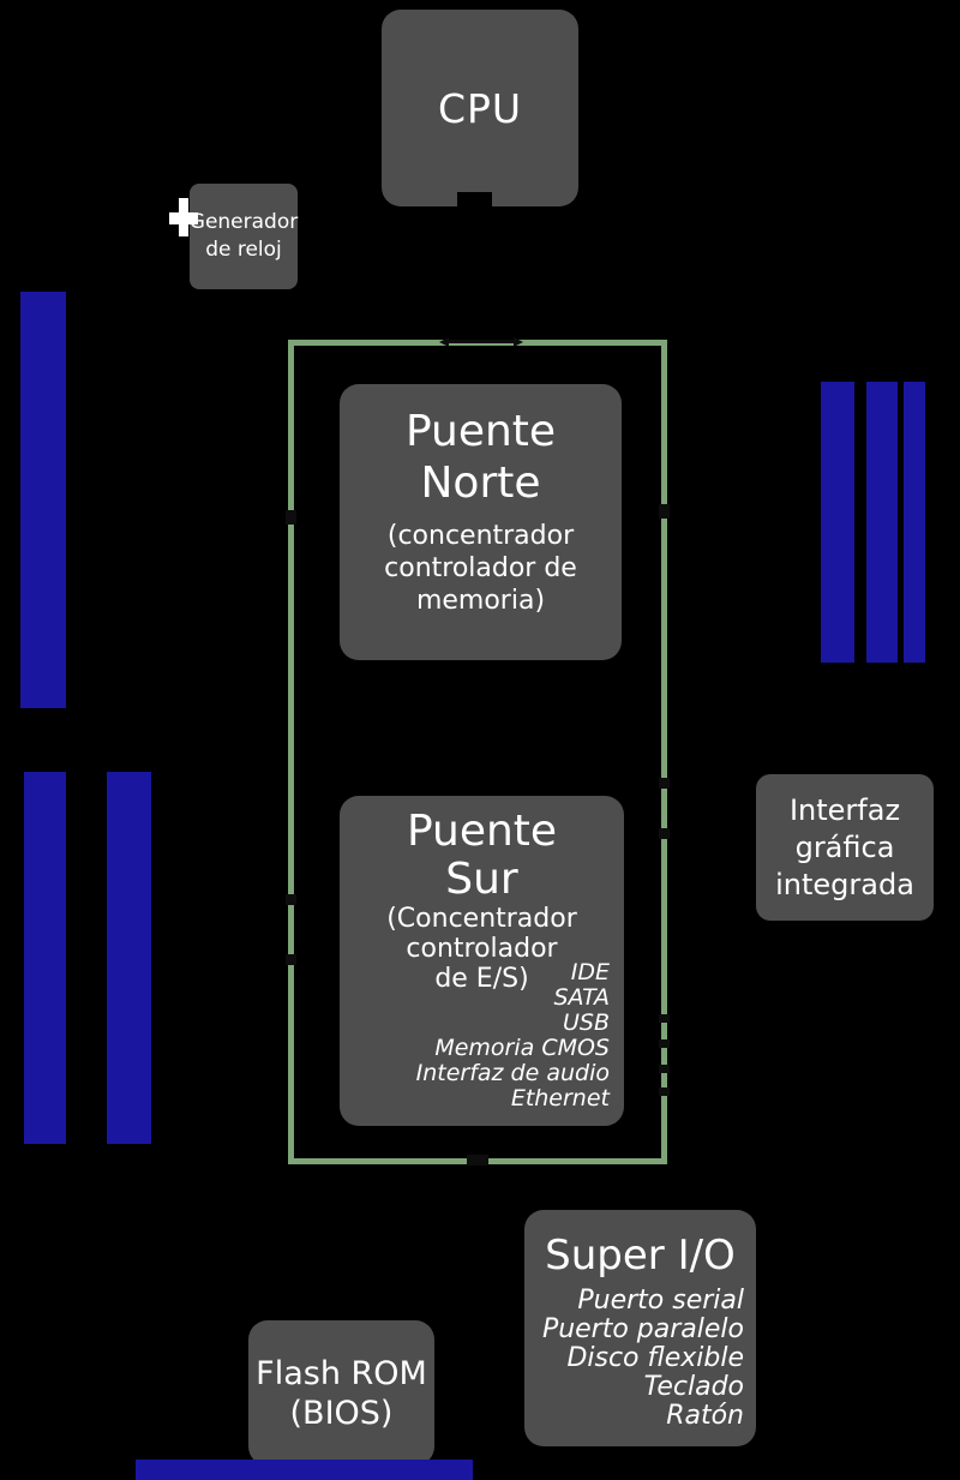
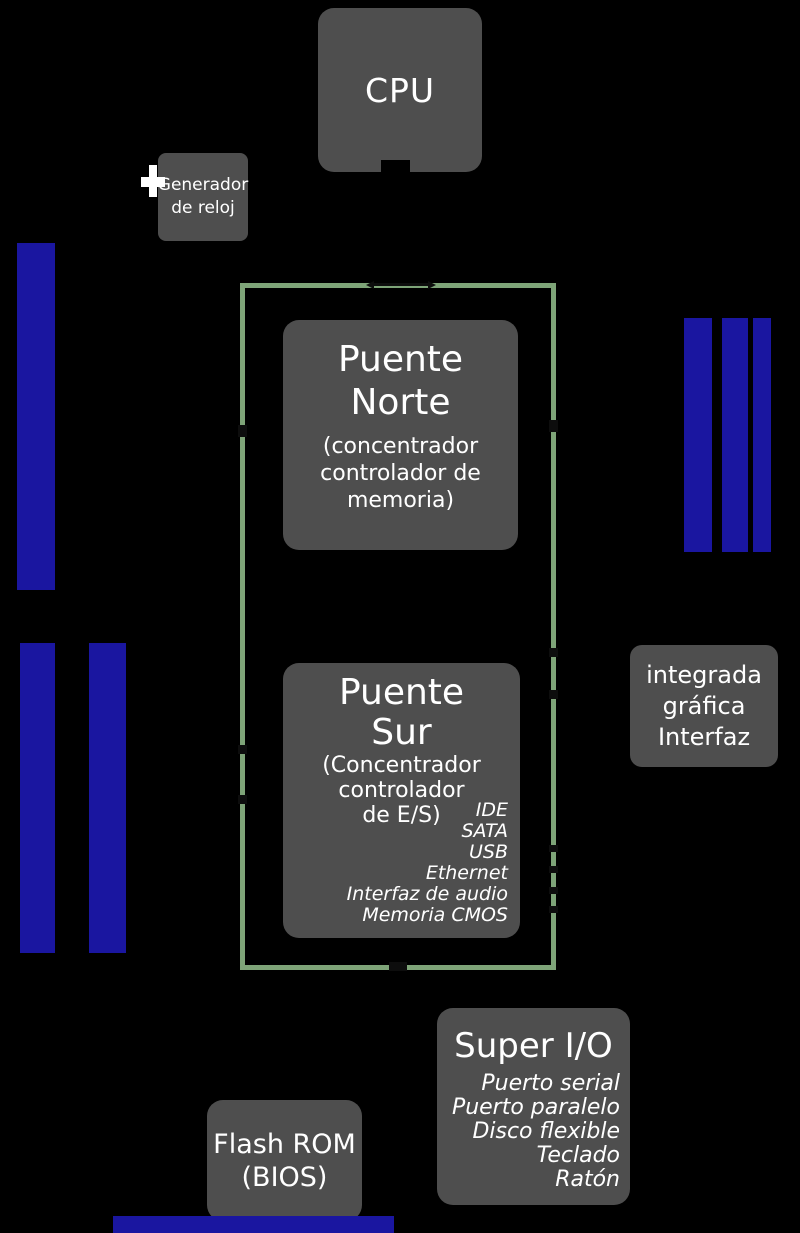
  CPU
  enerador
  de reloj
  Puente
  Norte
  (concentrador
  controlador de
  memoria)
  Puente
  Sur
  (Concentrador
  controlador
  de E/S)
  IDE
  SATA
  USB
- Memoria CMOS
+ Ethernet
  Interfaz de audio
- Ethernet
+ Memoria CMOS
- Interfaz
+ integrada
  gráfica
- integrada
+ Interfaz
  Super I/O
  Puerto serial
  Puerto paralelo
  Disco flexible
  Teclado
  Ratón
  Flash ROM
  (BIOS)
